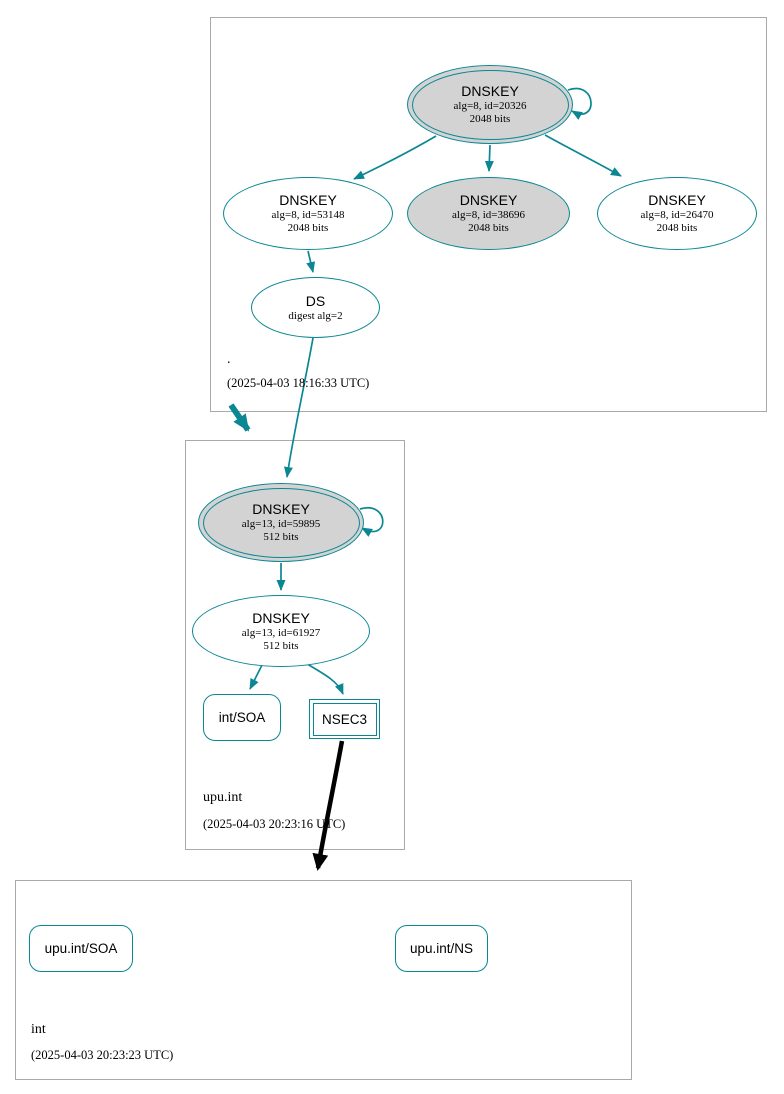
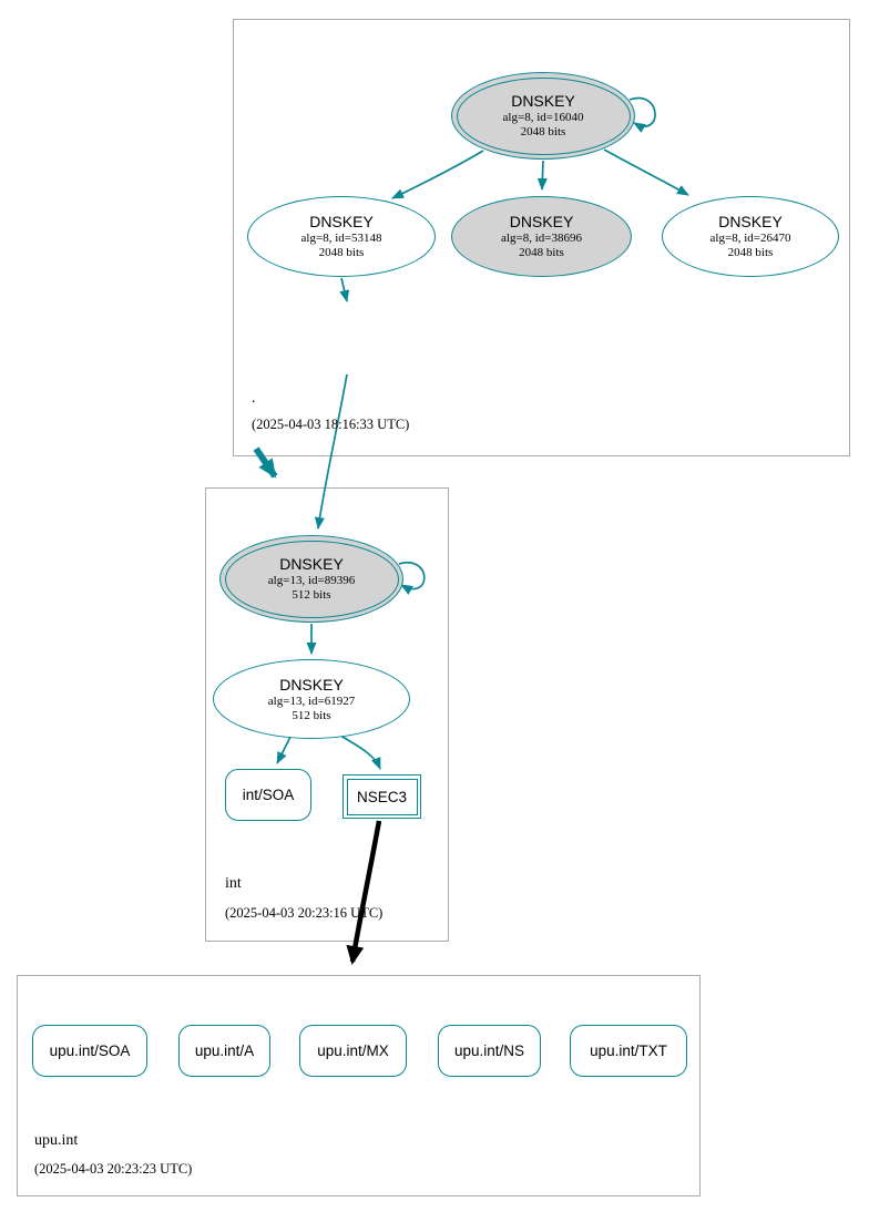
  .
  (2025-04-03 18:16:33 UTC)
- upu.int
+ int
  (2025-04-03 20:23:16 UTC)
- int
+ upu.int
  (2025-04-03 20:23:23 UTC)
  DNSKEY
- alg=8, id=20326
+ alg=8, id=16040
  2048 bits
  DNSKEY
  alg=8, id=53148
  2048 bits
  DNSKEY
  alg=8, id=38696
  2048 bits
  DNSKEY
  alg=8, id=26470
  2048 bits
- DS
- digest alg=2
  DNSKEY
- alg=13, id=59895
+ alg=13, id=89396
  512 bits
  DNSKEY
  alg=13, id=61927
  512 bits
  int/SOA
  NSEC3
  upu.int/SOA
+ upu.int/A
+ upu.int/MX
  upu.int/NS
+ upu.int/TXT
